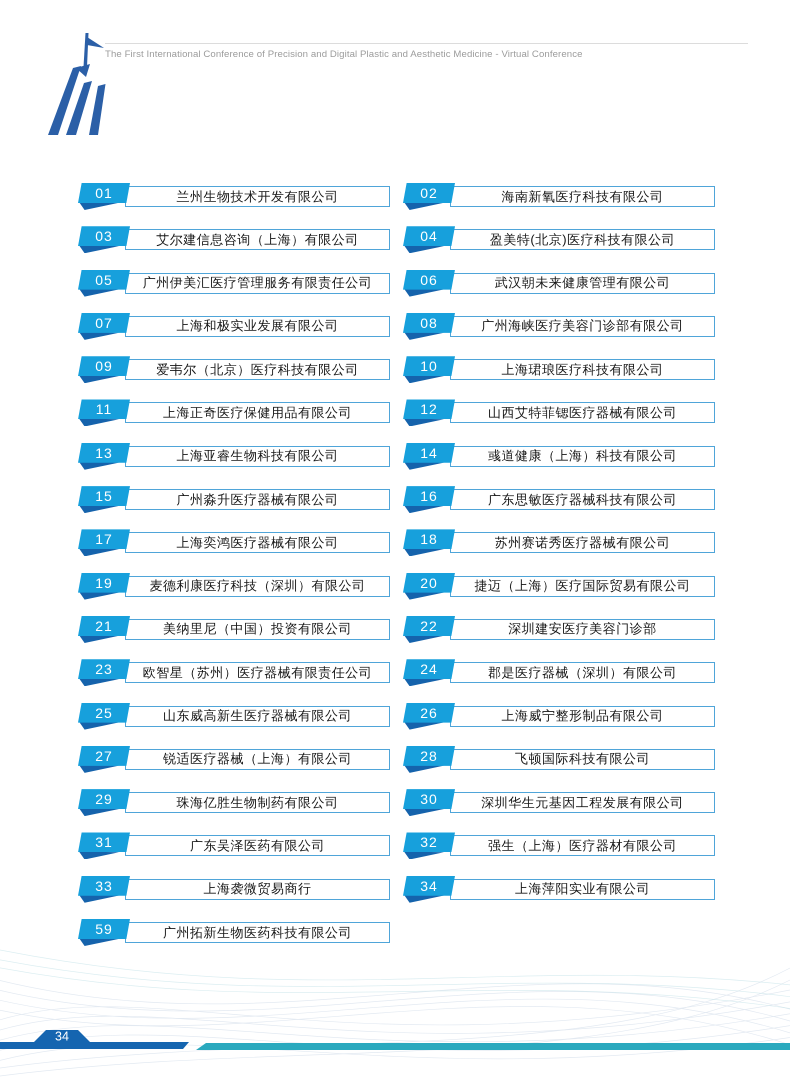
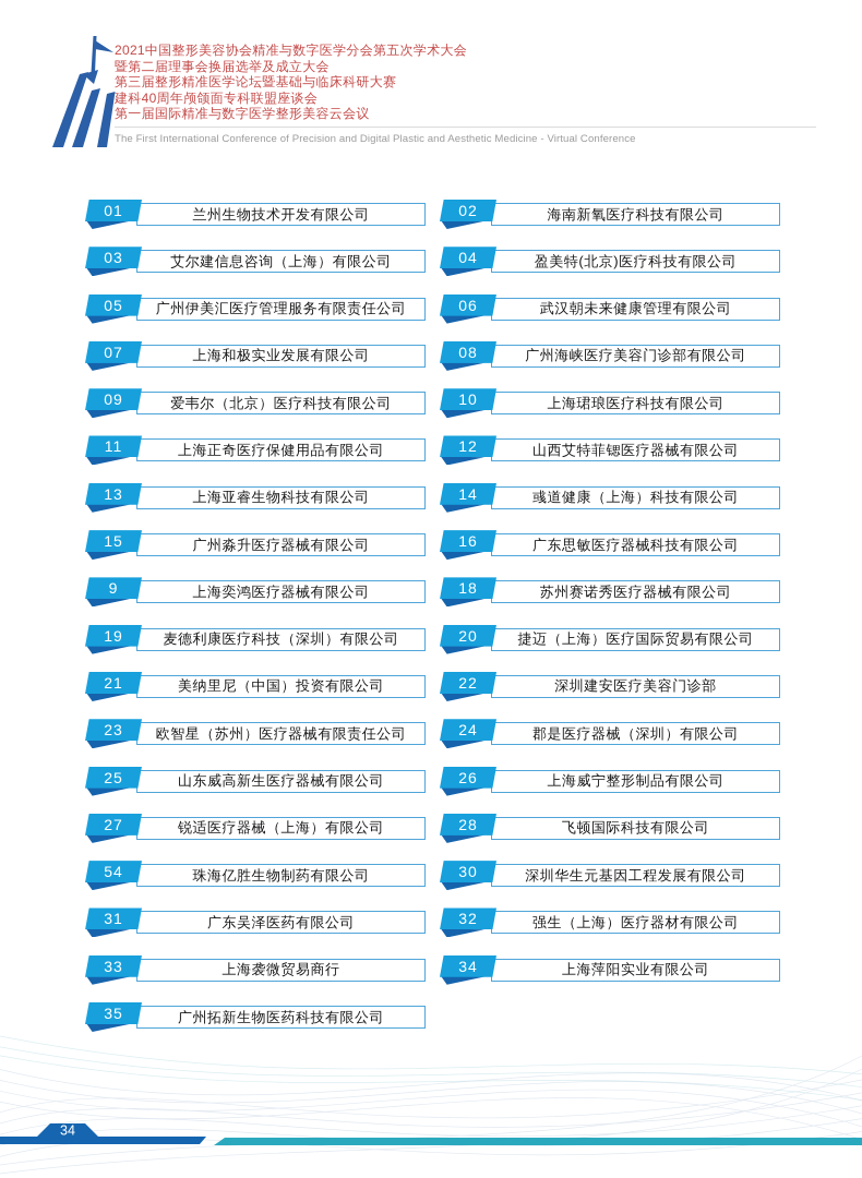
+ 2021中国整形美容协会精准与数字医学分会第五次学术大会
+ 暨第二届理事会换届选举及成立大会
+ 第三届整形精准医学论坛暨基础与临床科研大赛
+ 建科40周年颅颌面专科联盟座谈会
+ 第一届国际精准与数字医学整形美容云会议
  The First International Conference of Precision and Digital Plastic and Aesthetic Medicine - Virtual Conference
  兰州生物技术开发有限公司
  01
  艾尔建信息咨询（上海）有限公司
  03
  广州伊美汇医疗管理服务有限责任公司
  05
  上海和极实业发展有限公司
  07
  爱韦尔（北京）医疗科技有限公司
  09
  上海正奇医疗保健用品有限公司
  11
  上海亚睿生物科技有限公司
  13
  广州淼升医疗器械有限公司
  15
  上海奕鸿医疗器械有限公司
- 17
+ 9
  麦德利康医疗科技（深圳）有限公司
  19
  美纳里尼（中国）投资有限公司
  21
  欧智星（苏州）医疗器械有限责任公司
  23
  山东威高新生医疗器械有限公司
  25
  锐适医疗器械（上海）有限公司
  27
  珠海亿胜生物制药有限公司
- 29
+ 54
  广东吴泽医药有限公司
  31
  上海袭微贸易商行
  33
  广州拓新生物医药科技有限公司
- 59
+ 35
  海南新氧医疗科技有限公司
  02
  盈美特(北京)医疗科技有限公司
  04
  武汉朝未来健康管理有限公司
  06
  广州海峡医疗美容门诊部有限公司
  08
  上海珺琅医疗科技有限公司
  10
  山西艾特菲锶医疗器械有限公司
  12
  彧道健康（上海）科技有限公司
  14
  广东思敏医疗器械科技有限公司
  16
  苏州赛诺秀医疗器械有限公司
  18
  捷迈（上海）医疗国际贸易有限公司
  20
  深圳建安医疗美容门诊部
  22
  郡是医疗器械（深圳）有限公司
  24
  上海威宁整形制品有限公司
  26
  飞顿国际科技有限公司
  28
  深圳华生元基因工程发展有限公司
  30
  强生（上海）医疗器材有限公司
  32
  上海萍阳实业有限公司
  34
  34
